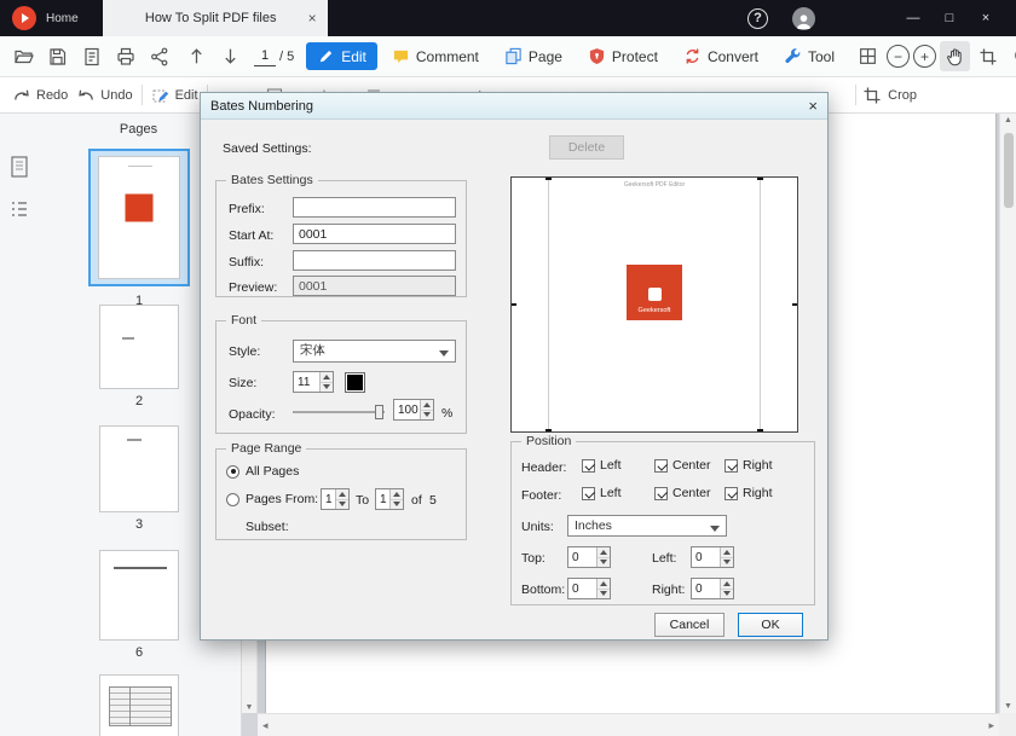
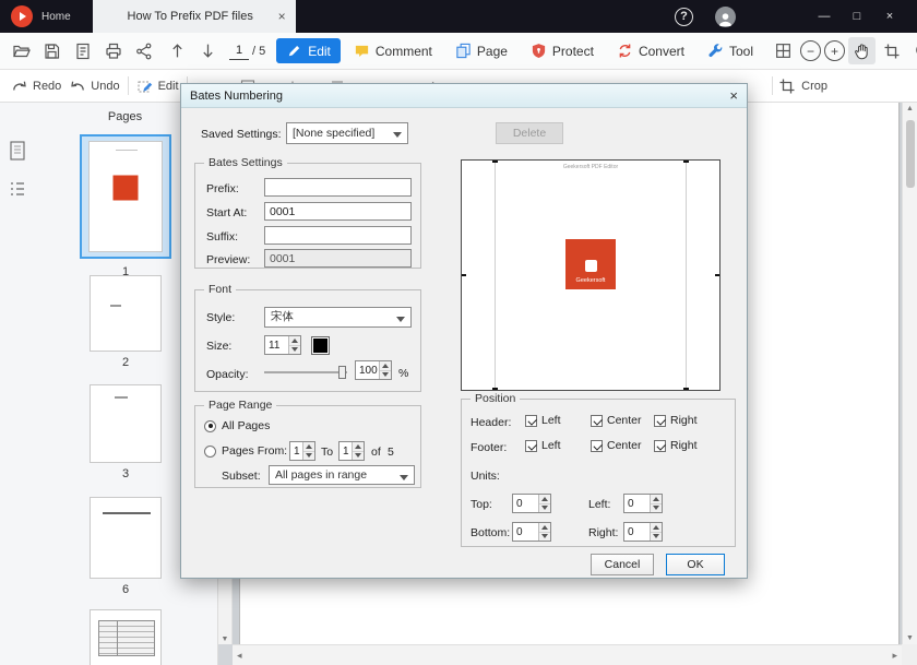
  Home
- How To Split PDF files
+ How To Prefix PDF files
  ×
  ?
  —
  □
  ×
  1
  /
  5
  Edit
  Comment
  Page
  Protect
  Convert
  Tool
  −
  +
  Redo
  Undo
  Edit
  Crop
  Pages
  1
  2
  3
  6
  ◂
  ▸
  Bates Numbering
  ×
  Saved Settings:
+ [None specified]
  Delete
  Bates Settings
  Prefix:
  Start At:
  0001
  Suffix:
  Preview:
  0001
  Font
  Style:
  宋体
  Size:
  11
  Opacity:
  100
  %
  Page Range
  All Pages
  Pages From:
  1
  To
  1
  of
  5
  Subset:
+ All pages in range
  Position
  Header:
  Left
  Center
  Right
  Footer:
  Left
  Center
  Right
  Units:
- Inches
  Top:
  0
  Left:
  0
  Bottom:
  0
  Right:
  0
  Cancel
  OK
